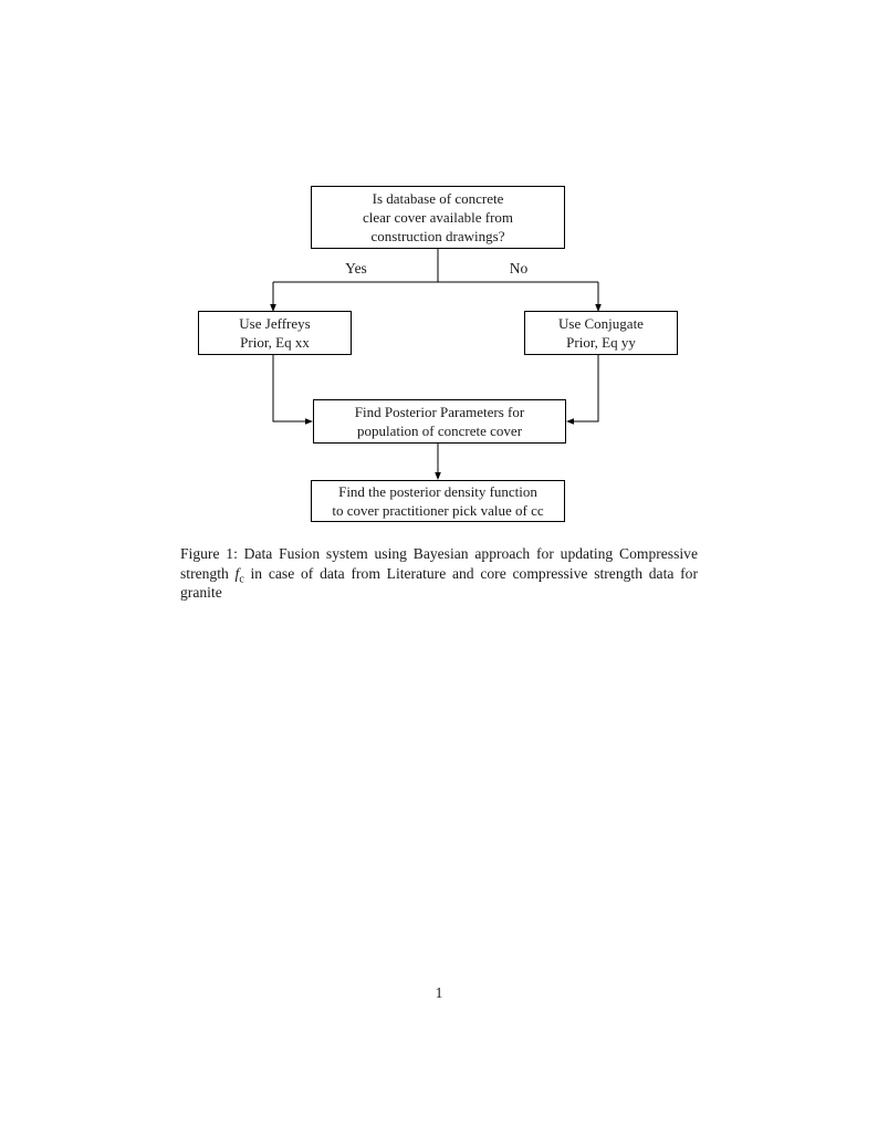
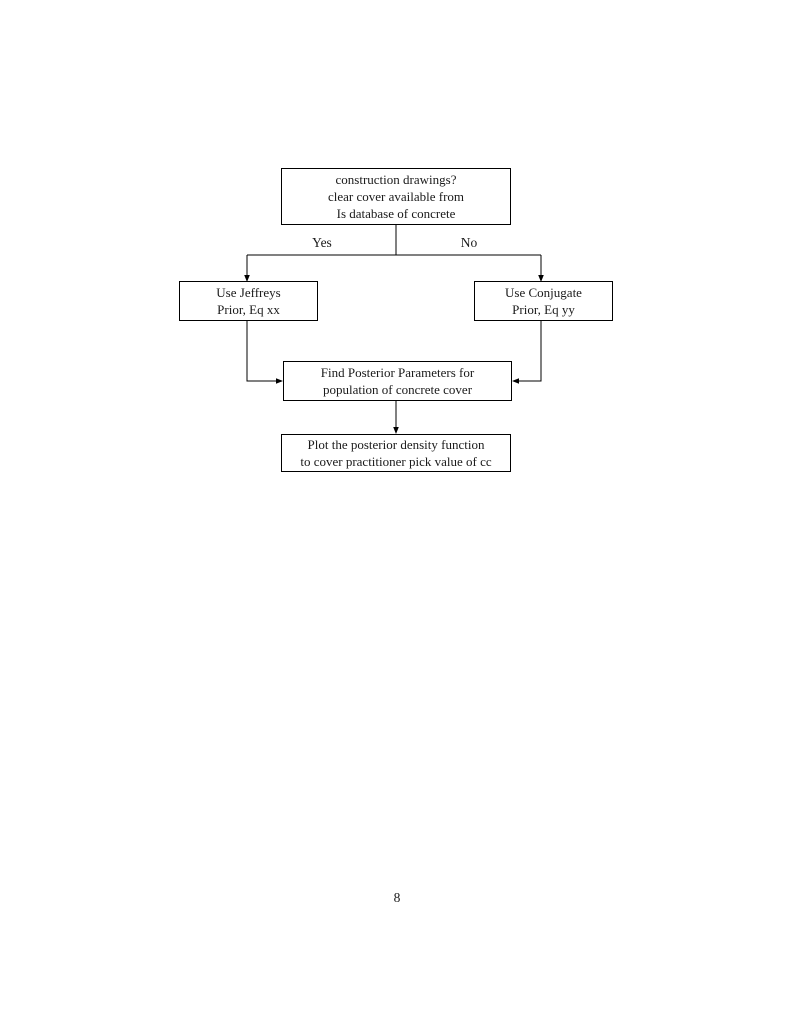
- Is database of concrete
+ construction drawings?
  clear cover available from
- construction drawings?
+ Is database of concrete
  Yes
  No
  Use Jeffreys
  Prior, Eq xx
  Use Conjugate
  Prior, Eq yy
  Find Posterior Parameters for
  population of concrete cover
- Find the posterior density function
+ Plot the posterior density function
  to cover practitioner pick value of cc
- Figure 1: Data Fusion system using Bayesian approach for updating Compressive strength fc in case of data from Literature and core compressive strength data for granite
- 1
+ 8
